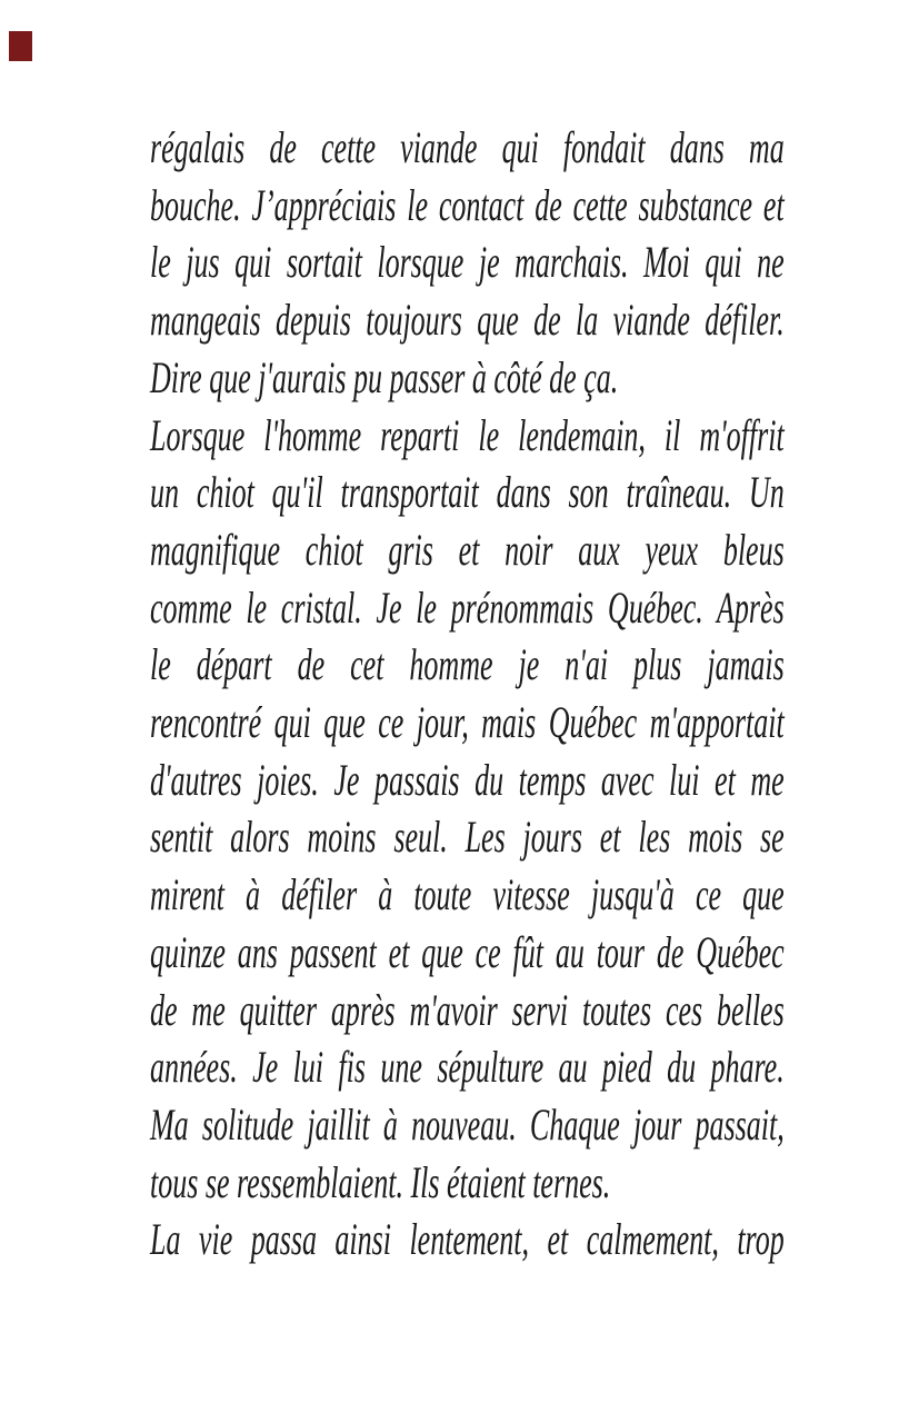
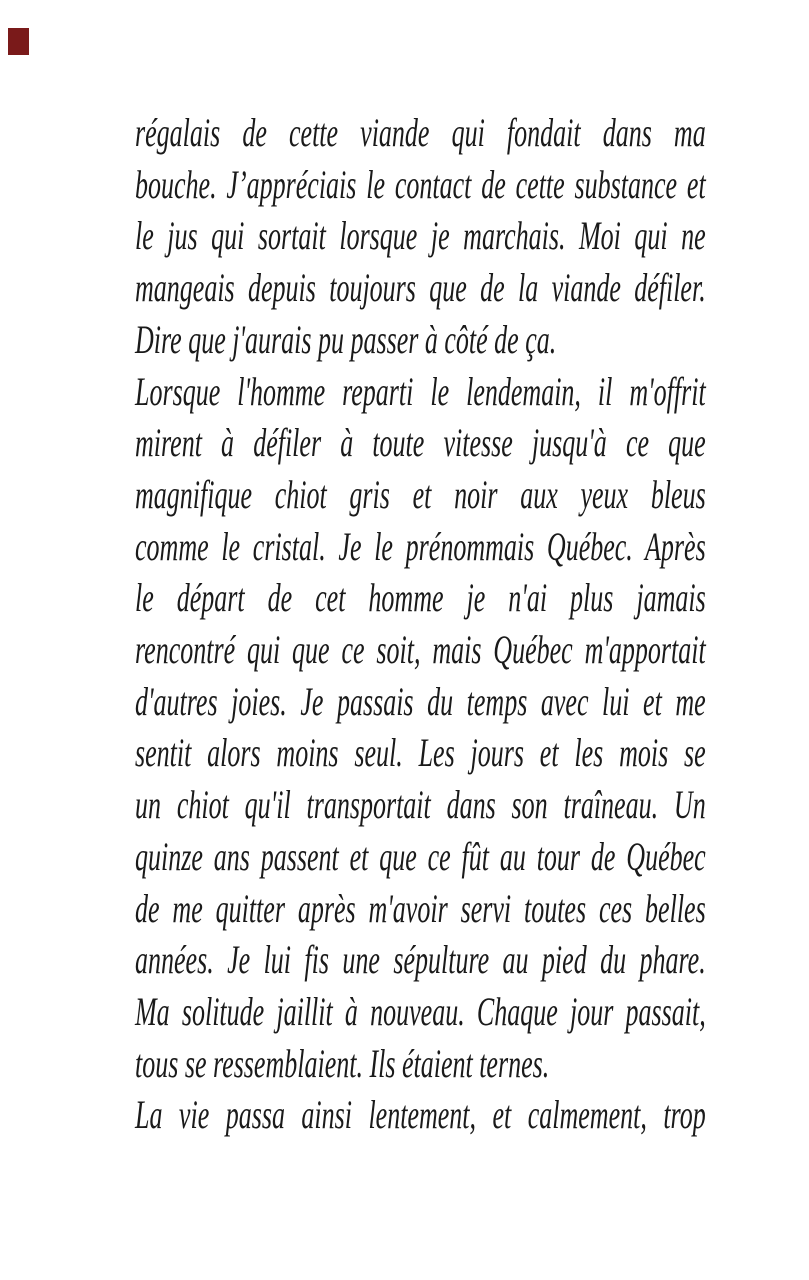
  régalais de cette viande qui fondait dans ma
  bouche. J’appréciais le contact de cette substance et
  le jus qui sortait lorsque je marchais. Moi qui ne
  mangeais depuis toujours que de la viande défiler.
  Dire que j'aurais pu passer à côté de ça.
  Lorsque l'homme reparti le lendemain, il m'offrit
- un chiot qu'il transportait dans son traîneau. Un
+ mirent à défiler à toute vitesse jusqu'à ce que
  magnifique chiot gris et noir aux yeux bleus
  comme le cristal. Je le prénommais Québec. Après
  le départ de cet homme je n'ai plus jamais
- rencontré qui que ce jour, mais Québec m'apportait
+ rencontré qui que ce soit, mais Québec m'apportait
  d'autres joies. Je passais du temps avec lui et me
  sentit alors moins seul. Les jours et les mois se
- mirent à défiler à toute vitesse jusqu'à ce que
+ un chiot qu'il transportait dans son traîneau. Un
  quinze ans passent et que ce fût au tour de Québec
  de me quitter après m'avoir servi toutes ces belles
  années. Je lui fis une sépulture au pied du phare.
  Ma solitude jaillit à nouveau. Chaque jour passait,
  tous se ressemblaient. Ils étaient ternes.
  La vie passa ainsi lentement, et calmement, trop
